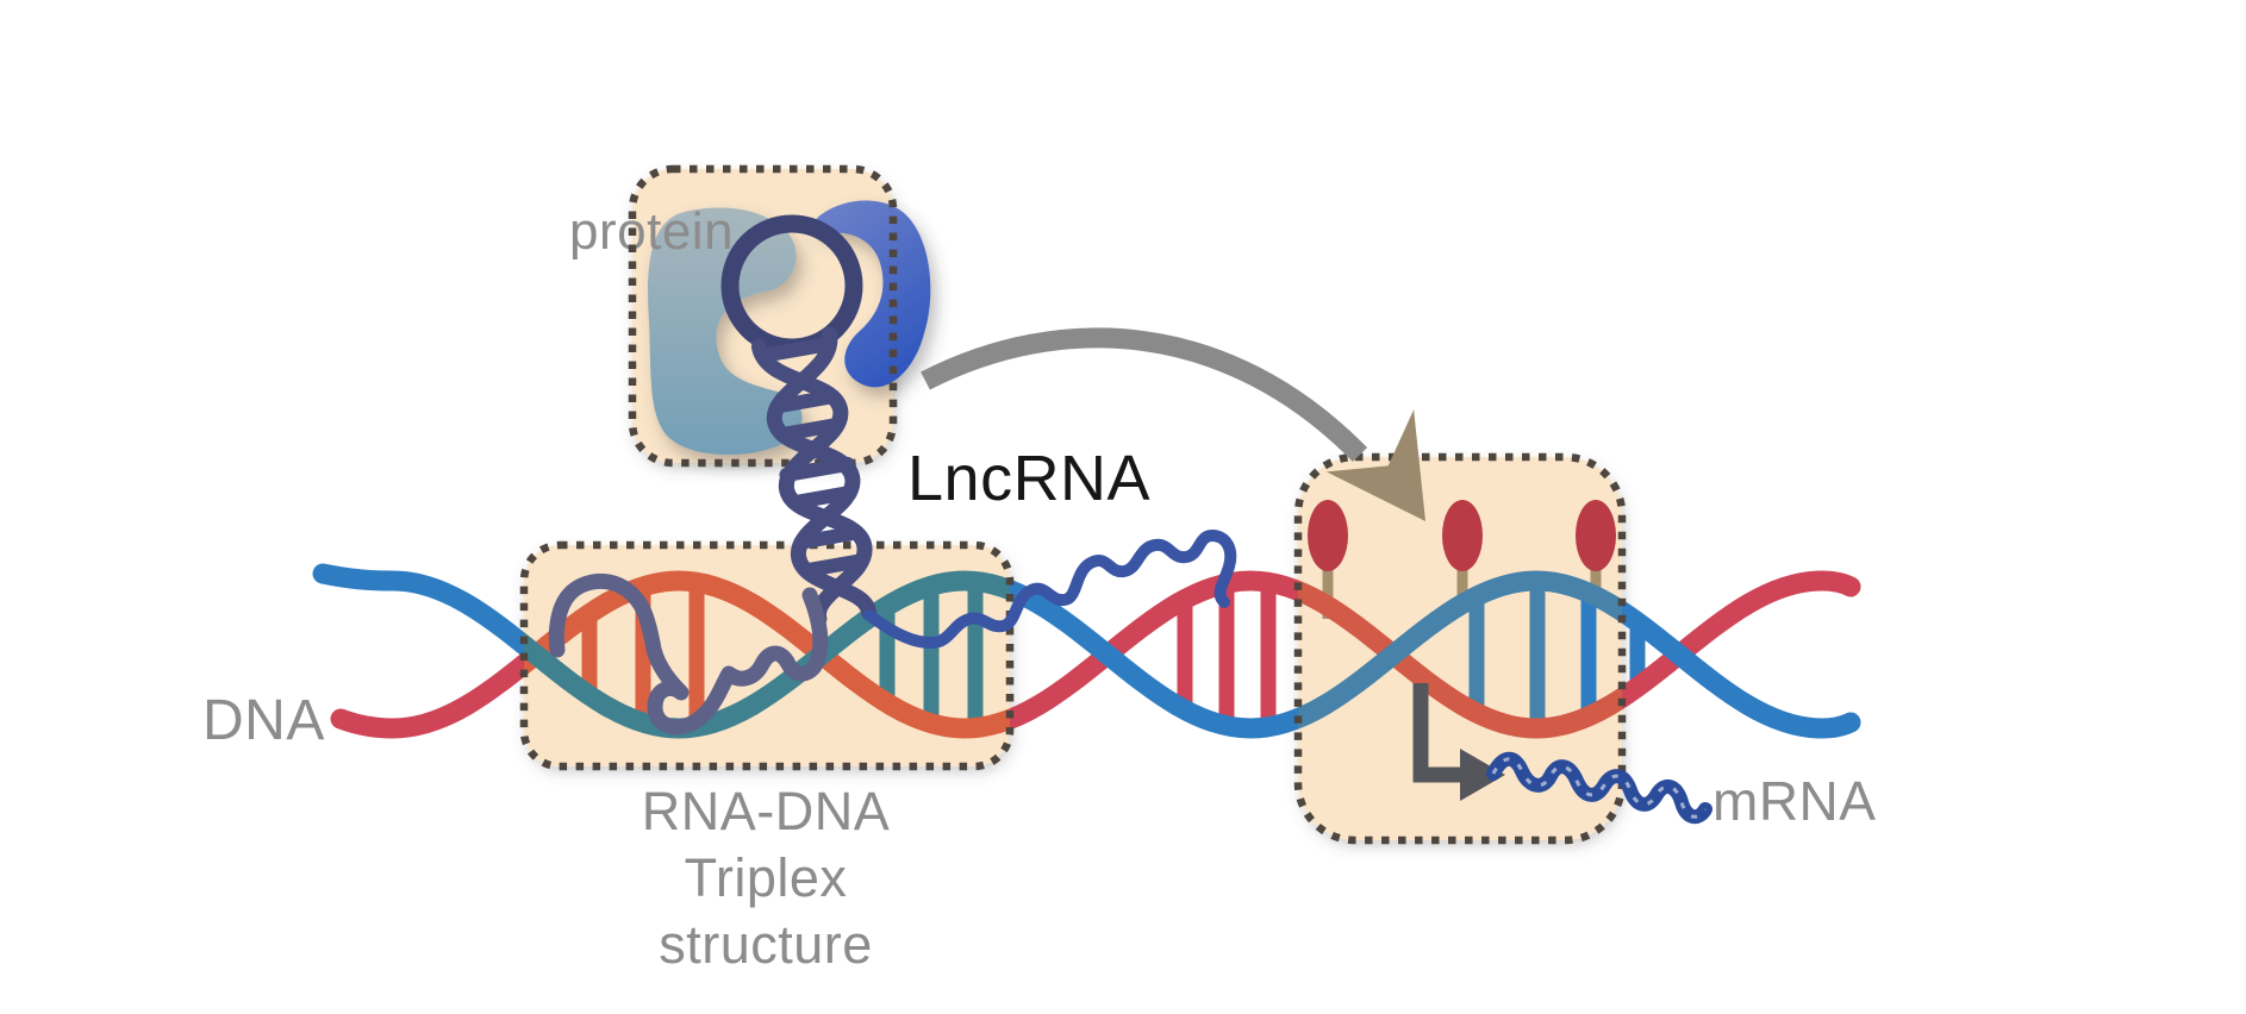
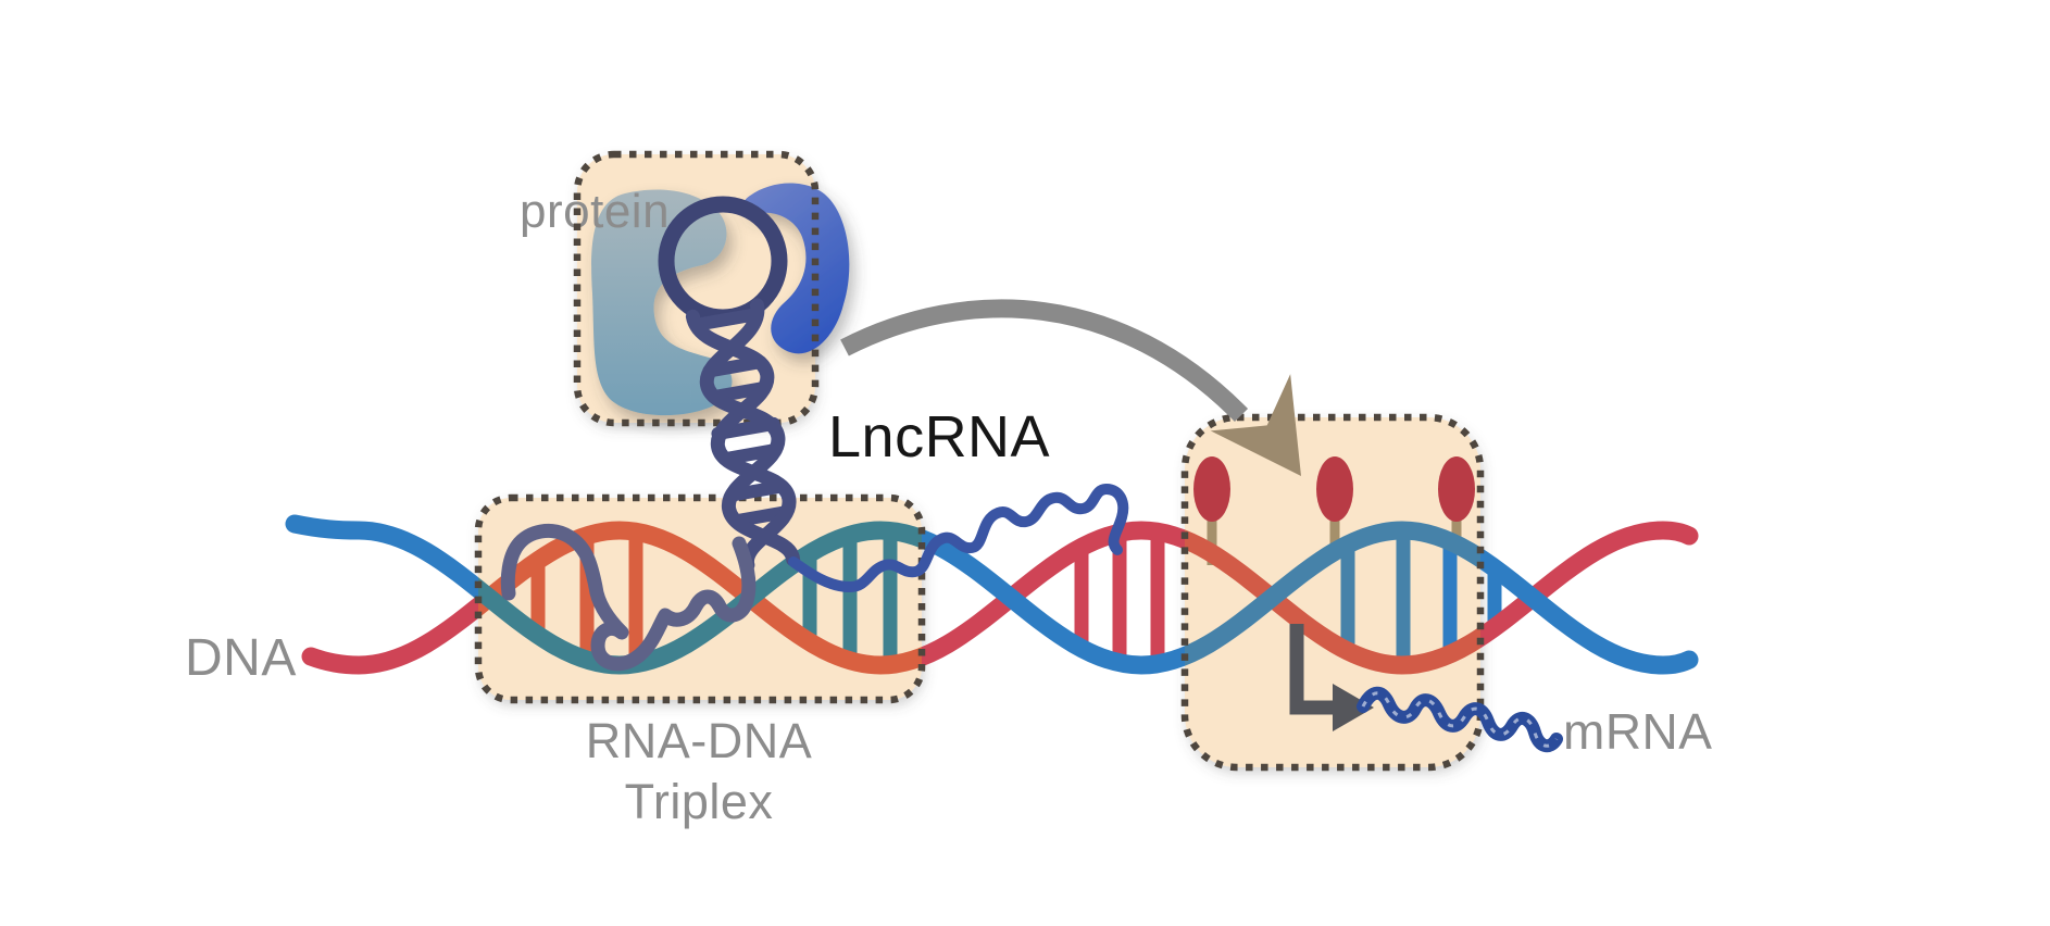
  prtein
  LncRNA
  DNA
  mRNA
  RNA-DNA
  Triplex
- structure
